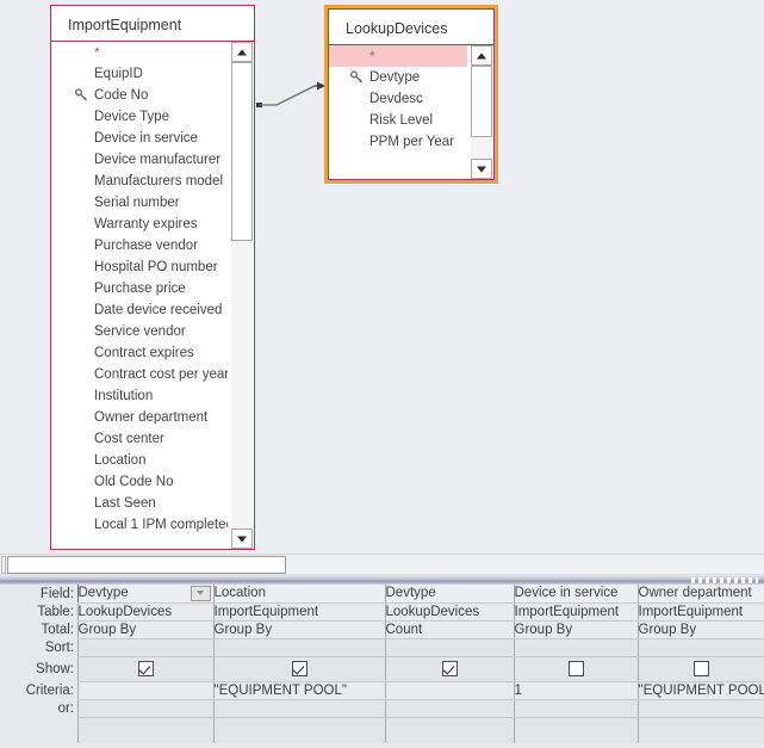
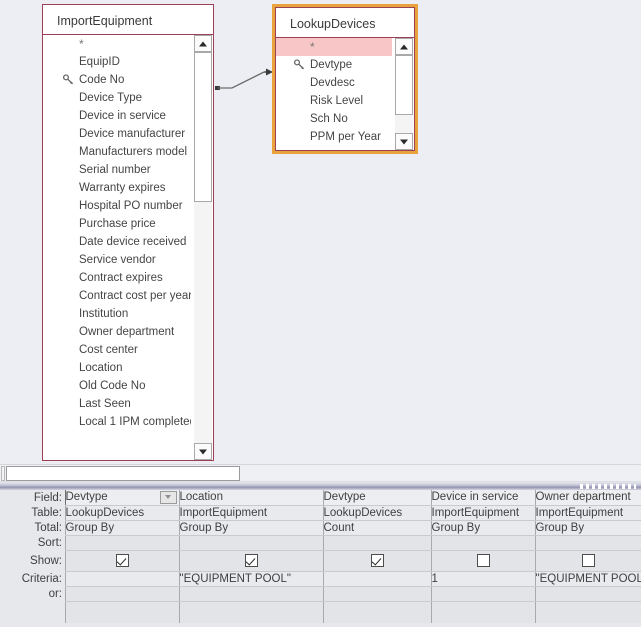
  ImportEquipment
  *
  EquipID
  Code No
  Device Type
  Device in service
  Device manufacturer
  Manufacturers model
  Serial number
  Warranty expires
- Purchase vendor
  Hospital PO number
  Purchase price
  Date device received
  Service vendor
  Contract expires
  Contract cost per year
  Institution
  Owner department
  Cost center
  Location
  Old Code No
  Last Seen
  Local 1 IPM complete
  LookupDevices
  *
  Devtype
  Devdesc
  Risk Level
+ Sch No
  PPM per Year
  Field:		Devtype	Location	Devtype	Device in service	Owner department
  Table:		LookupDevices	ImportEquipment	LookupDevices	ImportEquipment	ImportEquipment
  Total:		Group By	Group By	Count	Group By	Group By
  Sort:
  Show:
  Criteria:			"EQUIPMENT POOL"		1	"EQUIPMENT POOL
  or:
